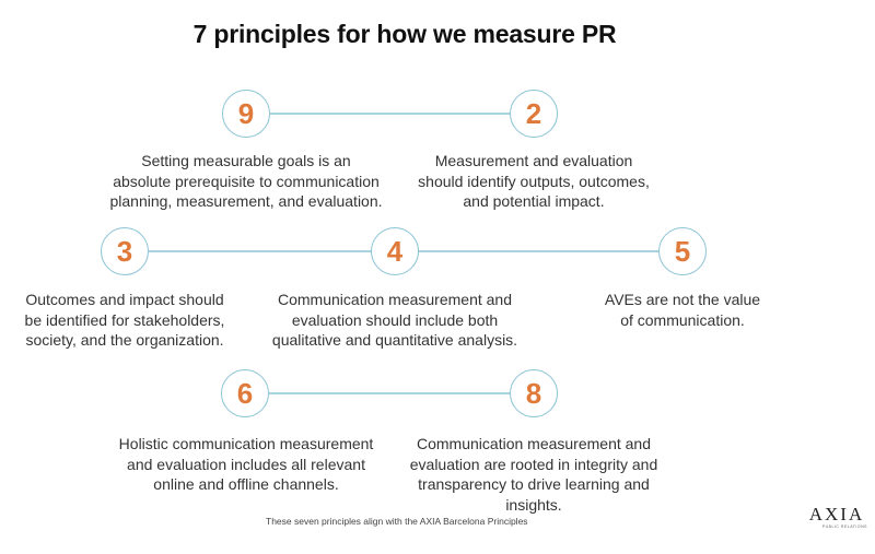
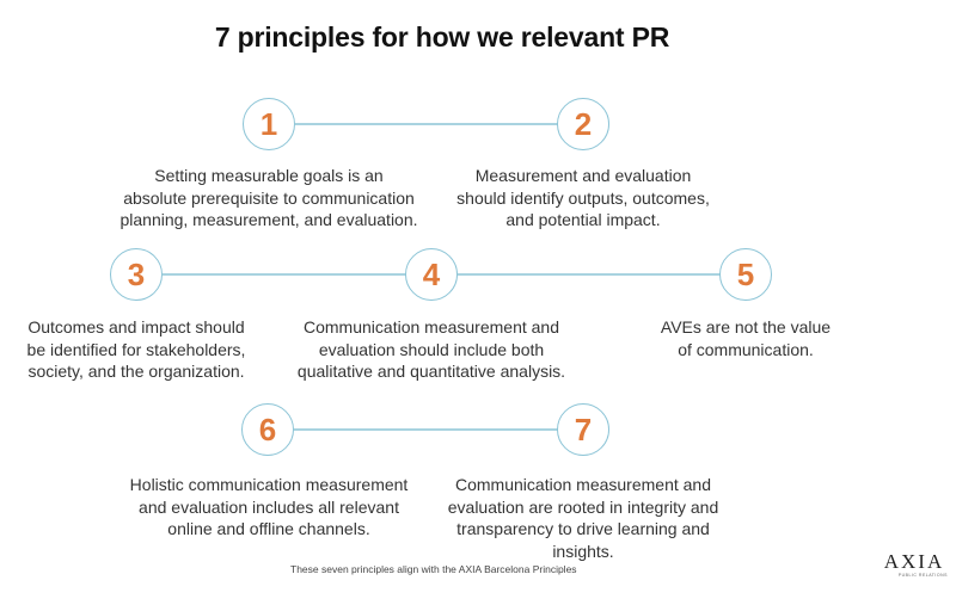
- 7 principles for how we measure PR
+ 7 principles for how we relevant PR
- 9
+ 1
  2
  Setting measurable goals is an
  absolute prerequisite to communication
  planning, measurement, and evaluation.
  Measurement and evaluation
  should identify outputs, outcomes,
  and potential impact.
  3
  4
  5
  Outcomes and impact should
  be identified for stakeholders,
  society, and the organization.
  Communication measurement and
  evaluation should include both
  qualitative and quantitative analysis.
  AVEs are not the value
  of communication.
  6
- 8
+ 7
  Holistic communication measurement
  and evaluation includes all relevant
  online and offline channels.
  Communication measurement and
  evaluation are rooted in integrity and
  transparency to drive learning and insights.
  These seven principles align with the AXIA Barcelona Principles
  AXIA
